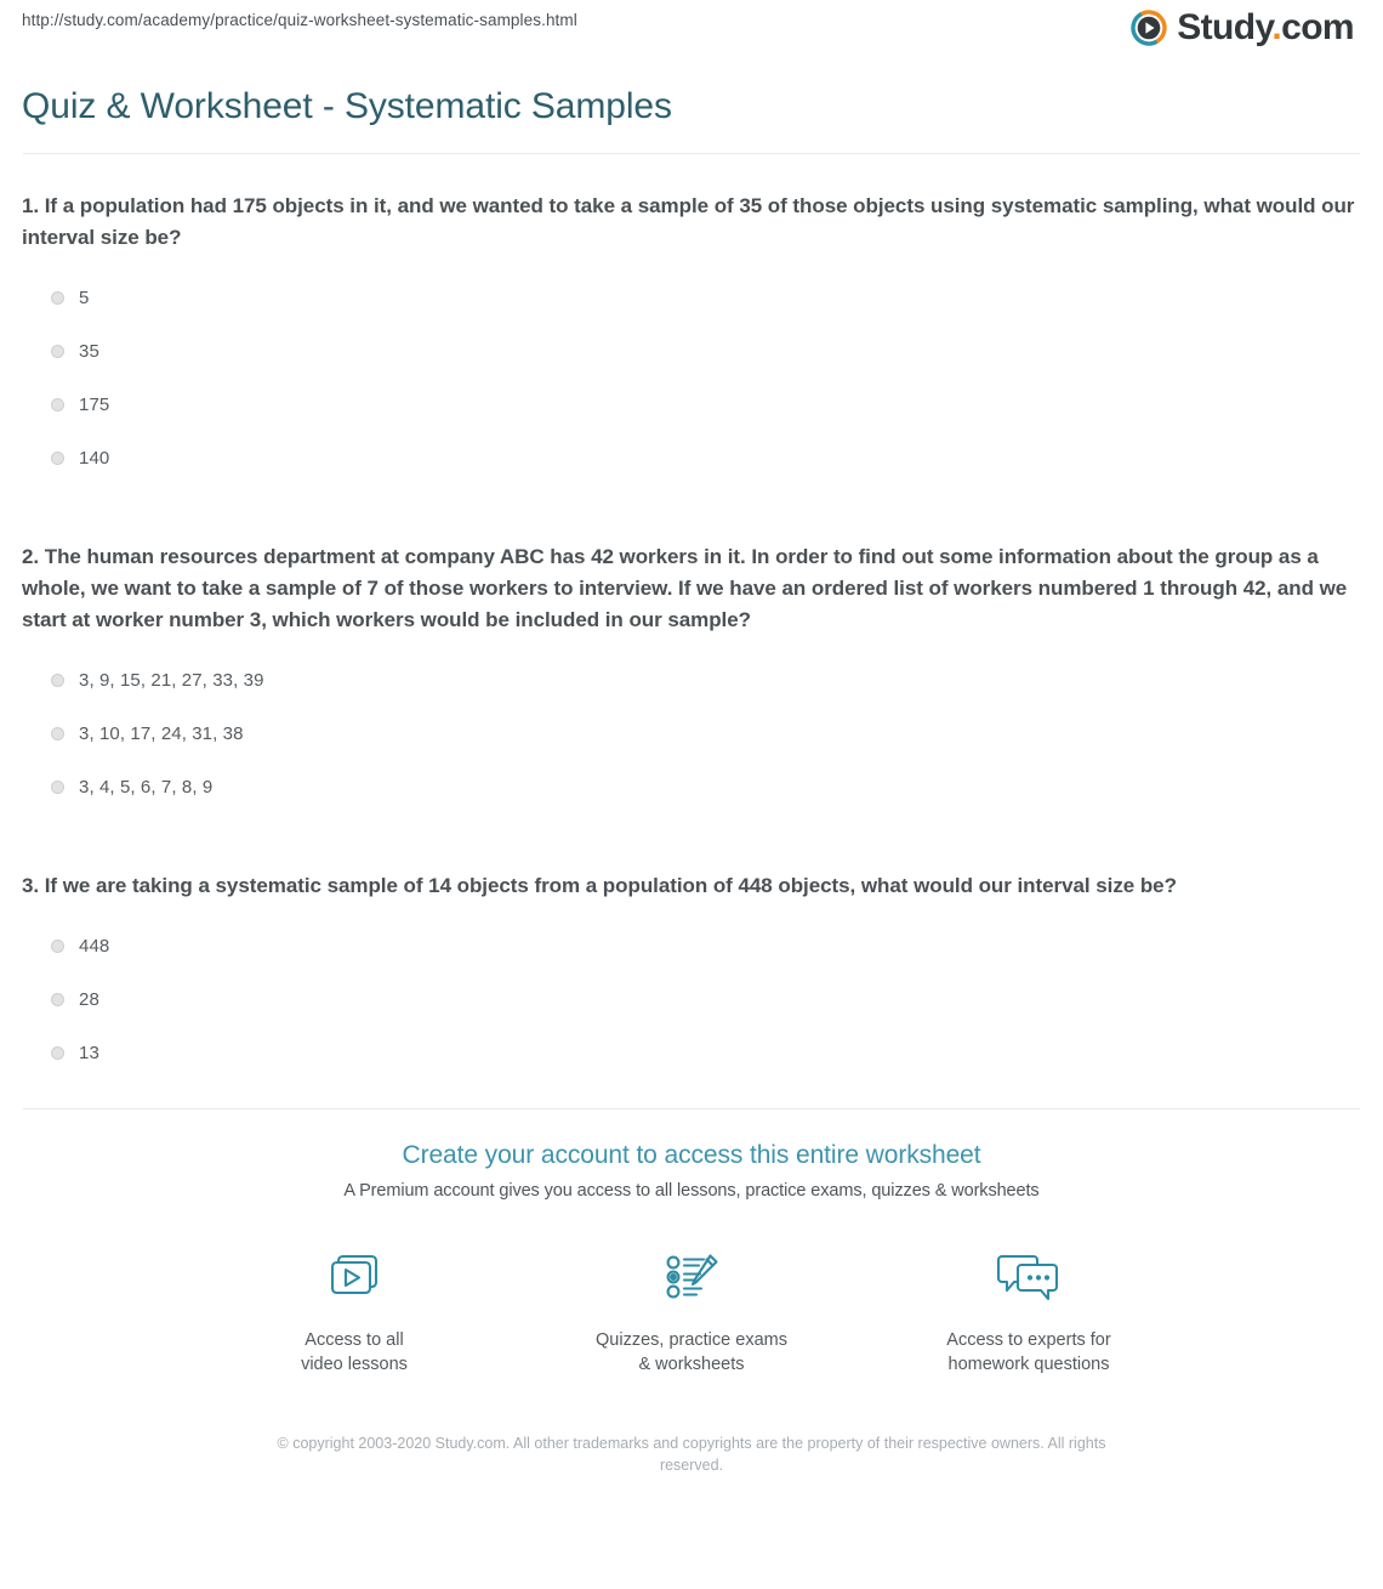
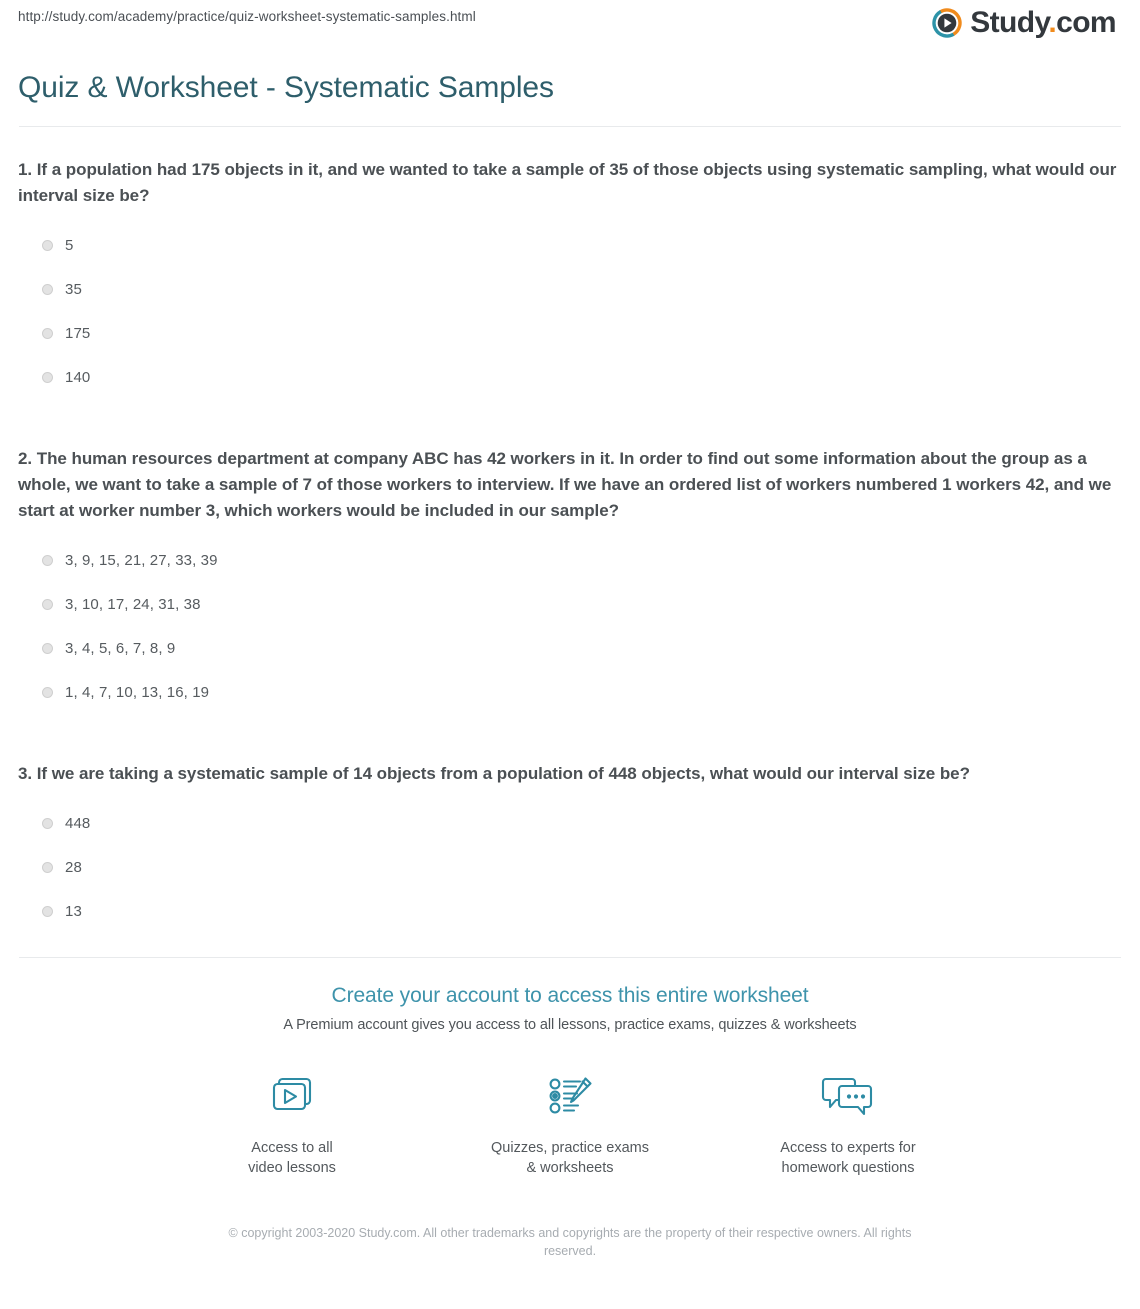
  http://study.com/academy/practice/quiz-worksheet-systematic-samples.html
  Study.com
  Quiz & Worksheet - Systematic Samples
  1. If a population had 175 objects in it, and we wanted to take a sample of 35 of those objects using systematic sampling, what would our interval size be?
  5
  35
  175
  140
- 2. The human resources department at company ABC has 42 workers in it. In order to find out some information about the group as a whole, we want to take a sample of 7 of those workers to interview. If we have an ordered list of workers numbered 1 through 42, and we start at worker number 3, which workers would be included in our sample?
+ 2. The human resources department at company ABC has 42 workers in it. In order to find out some information about the group as a whole, we want to take a sample of 7 of those workers to interview. If we have an ordered list of workers numbered 1 workers 42, and we start at worker number 3, which workers would be included in our sample?
  3, 9, 15, 21, 27, 33, 39
  3, 10, 17, 24, 31, 38
  3, 4, 5, 6, 7, 8, 9
+ 1, 4, 7, 10, 13, 16, 19
  3. If we are taking a systematic sample of 14 objects from a population of 448 objects, what would our interval size be?
  448
  28
  13
  Create your account to access this entire worksheet
  A Premium account gives you access to all lessons, practice exams, quizzes & worksheets
  Access to all
  video lessons
  Quizzes, practice exams
  & worksheets
  Access to experts for
  homework questions
  © copyright 2003-2020 Study.com. All other trademarks and copyrights are the property of their respective owners. All rights reserved.
